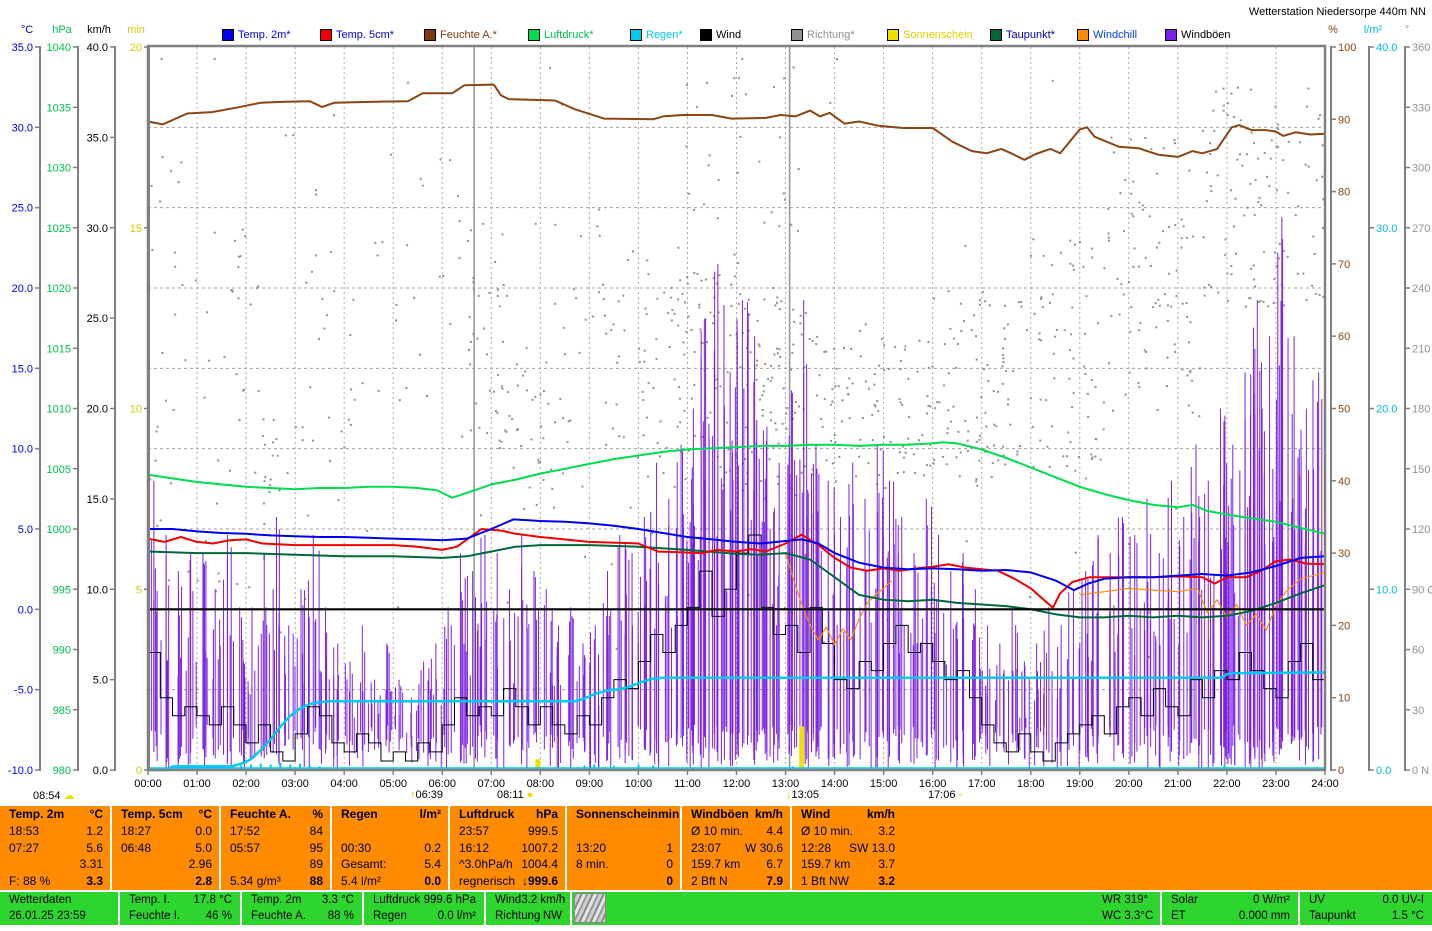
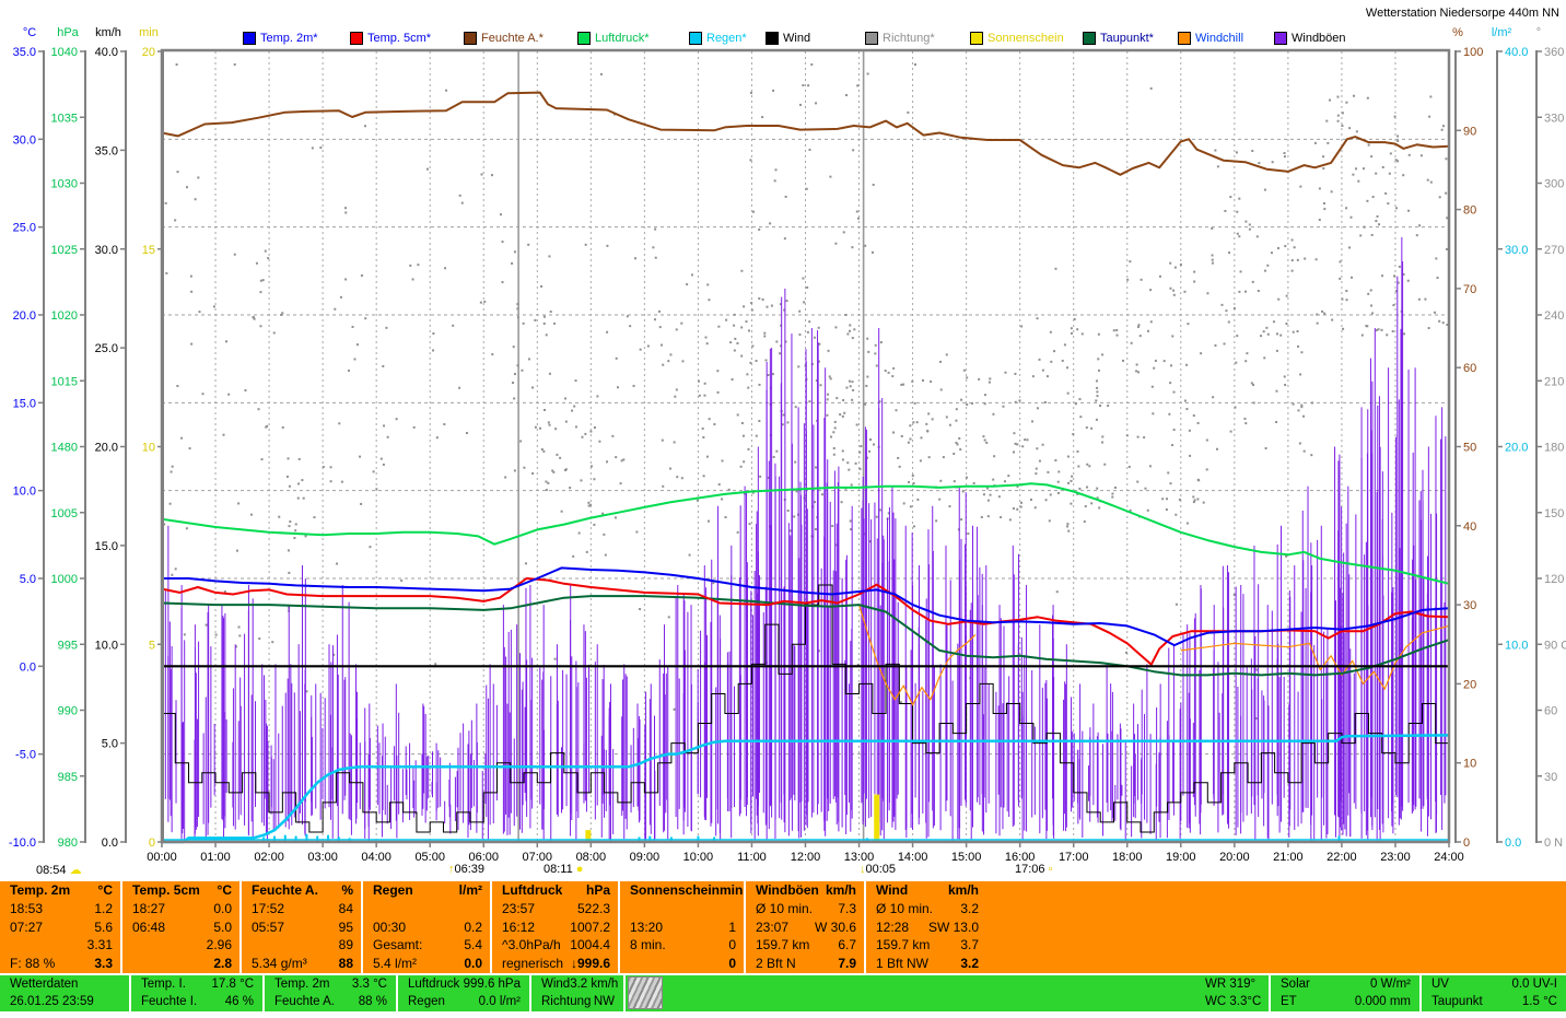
  Wetterstation Niedersorpe 440m NN
  °C
  hPa
  km/h
  min
  %
  l/m²
  °
  Temp. 2m*
  Temp. 5cm*
  Feuchte A.*
  Luftdruck*
  Regen*
  Wind
  Richtung*
  Sonnenschein
  Taupunkt*
  Windchill
  Windböen
  35.0
  30.0
  25.0
  20.0
  15.0
  10.0
  5.0
  0.0
  -5.0
  -10.0
  1040
  1035
  1030
  1025
  1020
  1015
- 1010
+ 1480
  1005
  1000
  995
  990
  985
  980
  40.0
  35.0
  30.0
  25.0
  20.0
  15.0
  10.0
  5.0
  0.0
  20
  15
  10
  5
  0
  100
  90
  80
  70
  60
  50
  40
  30
  20
  10
  0
  40.0
  30.0
  20.0
  10.0
  0.0
  360
  330
  300
  270
  240
  210
  180
  150
  120
  60
  30
  0 N
  00:00
  01:00
  02:00
  03:00
  04:00
  05:00
  06:00
  07:00
  08:00
  09:00
  10:00
  11:00
  12:00
  13:00
  14:00
  15:00
  16:00
  17:00
  18:00
  19:00
  20:00
  21:00
  22:00
  23:00
  24:00
  08:54 ☁
  ↑06:39
  08:11 ●
- ↓13:05
+ ↓00:05
  17:06 ▫
  Temp. 2m
  °C
  18:53
  1.2
  07:27
  5.6
  3.31
  F: 88 %
  3.3
  Temp. 5cm
  °C
  18:27
  0.0
  06:48
  5.0
  2.96
  2.8
  Feuchte A.
  %
  17:52
  84
  05:57
  95
  89
  5.34 g/m³
  88
  Regen
  l/m²
  00:30
  0.2
  Gesamt:
  5.4
  5.4 l/m²
  0.0
  Luftdruck
  hPa
  23:57
- 999.5
+ 522.3
  16:12
  1007.2
  ^3.0hPa/h
  1004.4
  regnerisch
  ↓999.6
  Sonnenschein
  min
  13:20
  1
  8 min.
  0
  0
  Windböen
  km/h
  Ø 10 min.
- 4.4
+ 7.3
  23:07
  W 30.6
  159.7 km
  6.7
  2 Bft N
  7.9
  Wind
  km/h
  Ø 10 min.
  3.2
  12:28
  SW 13.0
  159.7 km
  3.7
  1 Bft NW
  3.2
  Wetterdaten
  26.01.25 23:59
  Temp. I.
  17.8 °C
  Feuchte I.
  46 %
  Temp. 2m
  3.3 °C
  Feuchte A.
  88 %
  Luftdruck
  999.6 hPa
  Regen
  0.0 l/m²
  Wind
  3.2 km/h
  Richtung
  NW
  WR 319°
  WC 3.3°C
  Solar
  0 W/m²
  ET
  0.000 mm
  UV
  0.0 UV-I
  Taupunkt
  1.5 °C
